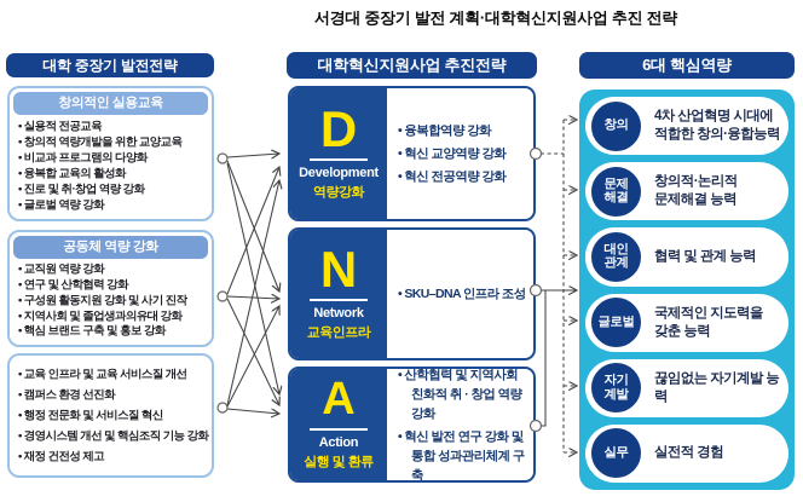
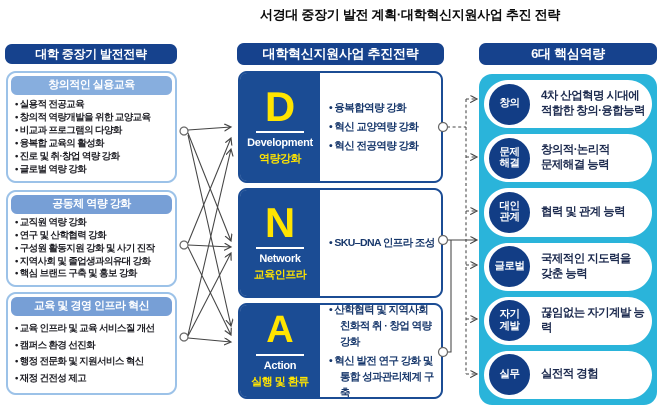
  서경대 중장기 발전 계획·대학혁신지원사업 추진 전략
  대학 중장기 발전전략
  대학혁신지원사업 추진전략
  6대 핵심역량
  창의적인 실용교육
  실용적 전공교육
  창의적 역량개발을 위한 교양교육
  비교과 프로그램의 다양화
  융복합 교육의 활성화
  진로 및 취·창업 역량 강화
  글로벌 역량 강화
  공동체 역량 강화
  교직원 역량 강화
  연구 및 산학협력 강화
  구성원 활동지원 강화 및 사기 진작
  지역사회 및 졸업생과의유대 강화
  핵심 브랜드 구축 및 홍보 강화
+ 교육 및 경영 인프라 혁신
  교육 인프라 및 교육 서비스질 개선
  캠퍼스 환경 선진화
- 행정 전문화 및 서비스질 혁신
+ 행정 전문화 및 지원서비스 혁신
- 경영시스템 개선 및 핵심조직 기능 강화
  재정 건전성 제고
  D
  Development
  역량강화
  융복합역량 강화
  혁신 교양역량 강화
  혁신 전공역량 강화
  N
  Network
  교육인프라
  SKU–DNA 인프라 조성
  A
  Action
  실행 및 환류
  산학협력 및 지역사회
  친화적 취 · 창업 역량 강화
  혁신 발전 연구 강화 및
  통합 성과관리체계 구축
  창의
  4차 산업혁명 시대에
  적합한 창의·융합능력
  문제
  해결
  창의적·논리적
  문제해결 능력
  대인
  관계
  협력 및 관계 능력
  글로벌
  국제적인 지도력을
  갖춘 능력
  자기
  계발
  끊임없는 자기계발 능력
  실무
  실전적 경험
